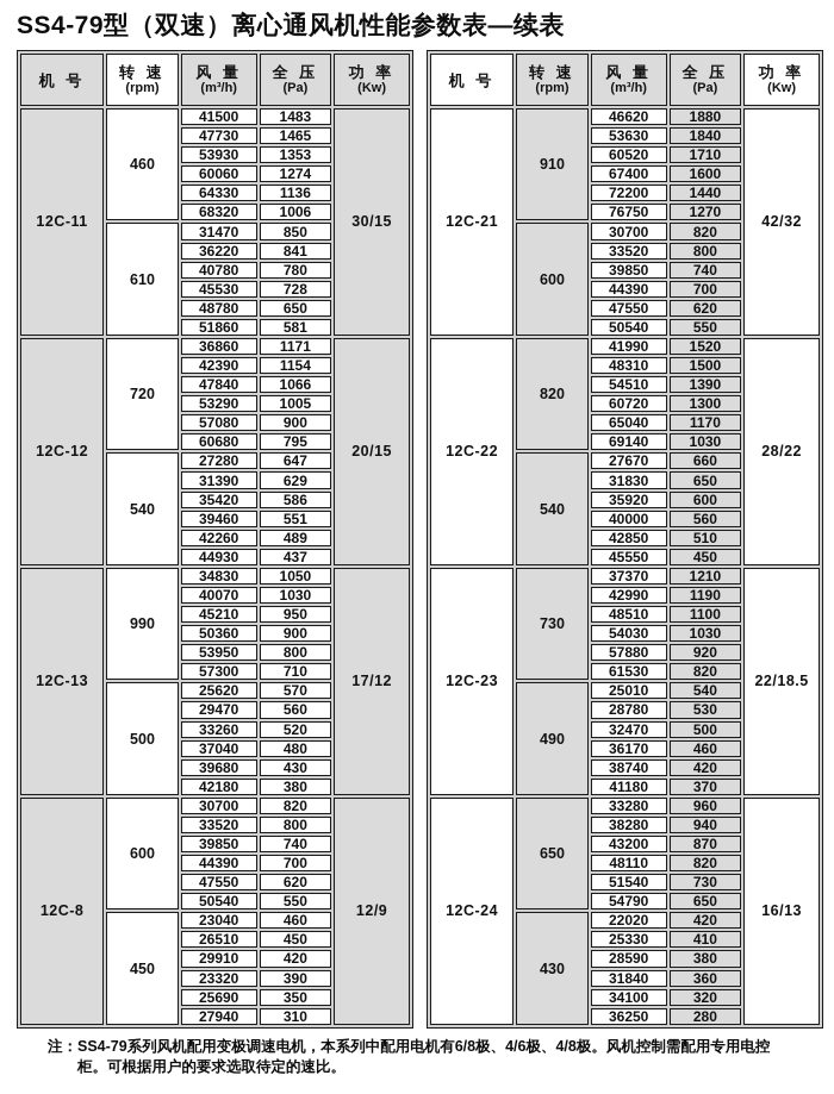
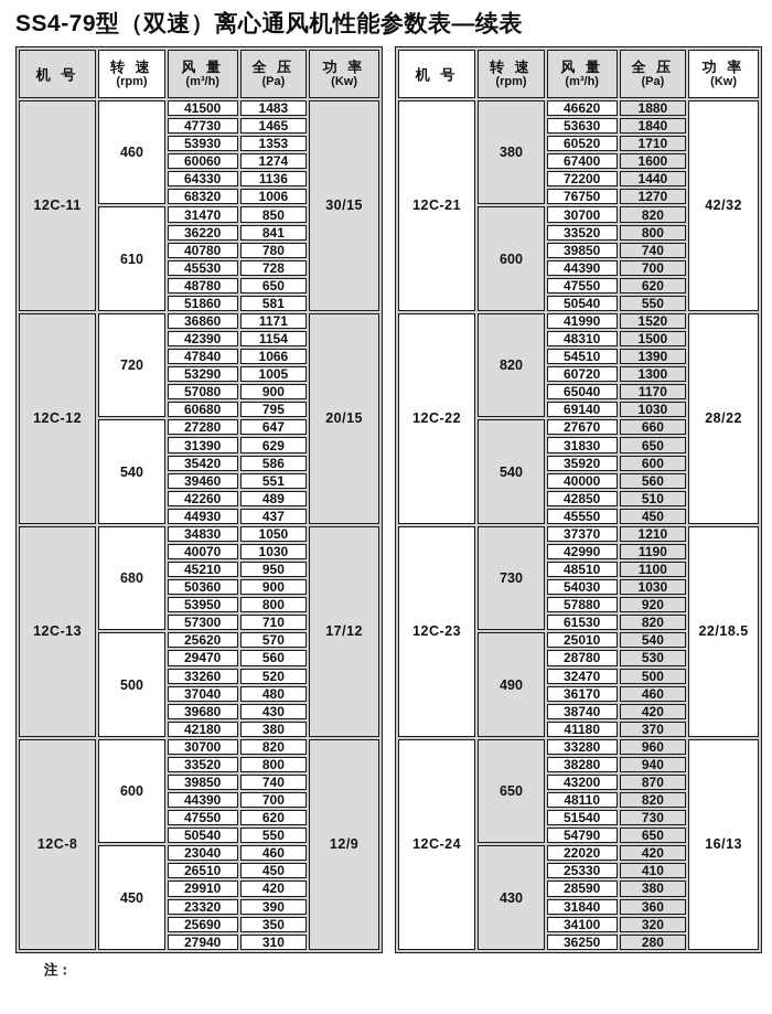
  SS4-79型（双速）离心通风机性能参数表—续表
  机 号	转 速 (rpm)	风 量 (m³/h)	全 压 (Pa)	功 率 (Kw)
  12C-11	460	41500	1483	30/15
  47730	1465
  53930	1353
  60060	1274
  64330	1136
  68320	1006
  610	31470	850
  36220	841
  40780	780
  45530	728
  48780	650
  51860	581
  12C-12	720	36860	1171	20/15
  42390	1154
  47840	1066
  53290	1005
  57080	900
  60680	795
  540	27280	647
  31390	629
  35420	586
  39460	551
  42260	489
  44930	437
- 12C-13	990	34830	1050	17/12
+ 12C-13	680	34830	1050	17/12
  40070	1030
  45210	950
  50360	900
  53950	800
  57300	710
  500	25620	570
  29470	560
  33260	520
  37040	480
  39680	430
  42180	380
  12C-8	600	30700	820	12/9
  33520	800
  39850	740
  44390	700
  47550	620
  50540	550
  450	23040	460
  26510	450
  29910	420
  23320	390
  25690	350
  27940	310
  机 号	转 速 (rpm)	风 量 (m³/h)	全 压 (Pa)	功 率 (Kw)
- 12C-21	910	46620	1880	42/32
+ 12C-21	380	46620	1880	42/32
  53630	1840
  60520	1710
  67400	1600
  72200	1440
  76750	1270
  600	30700	820
  33520	800
  39850	740
  44390	700
  47550	620
  50540	550
  12C-22	820	41990	1520	28/22
  48310	1500
  54510	1390
  60720	1300
  65040	1170
  69140	1030
  540	27670	660
  31830	650
  35920	600
  40000	560
  42850	510
  45550	450
  12C-23	730	37370	1210	22/18.5
  42990	1190
  48510	1100
  54030	1030
  57880	920
  61530	820
  490	25010	540
  28780	530
  32470	500
  36170	460
  38740	420
  41180	370
  12C-24	650	33280	960	16/13
  38280	940
  43200	870
  48110	820
  51540	730
  54790	650
  430	22020	420
  25330	410
  28590	380
  31840	360
  34100	320
  36250	280
  注：
- SS4-79系列风机配用变极调速电机，本系列中配用电机有6/8极、4/6极、4/8极。风机控制需配用专用电控柜。可根据用户的要求选取待定的速比。
